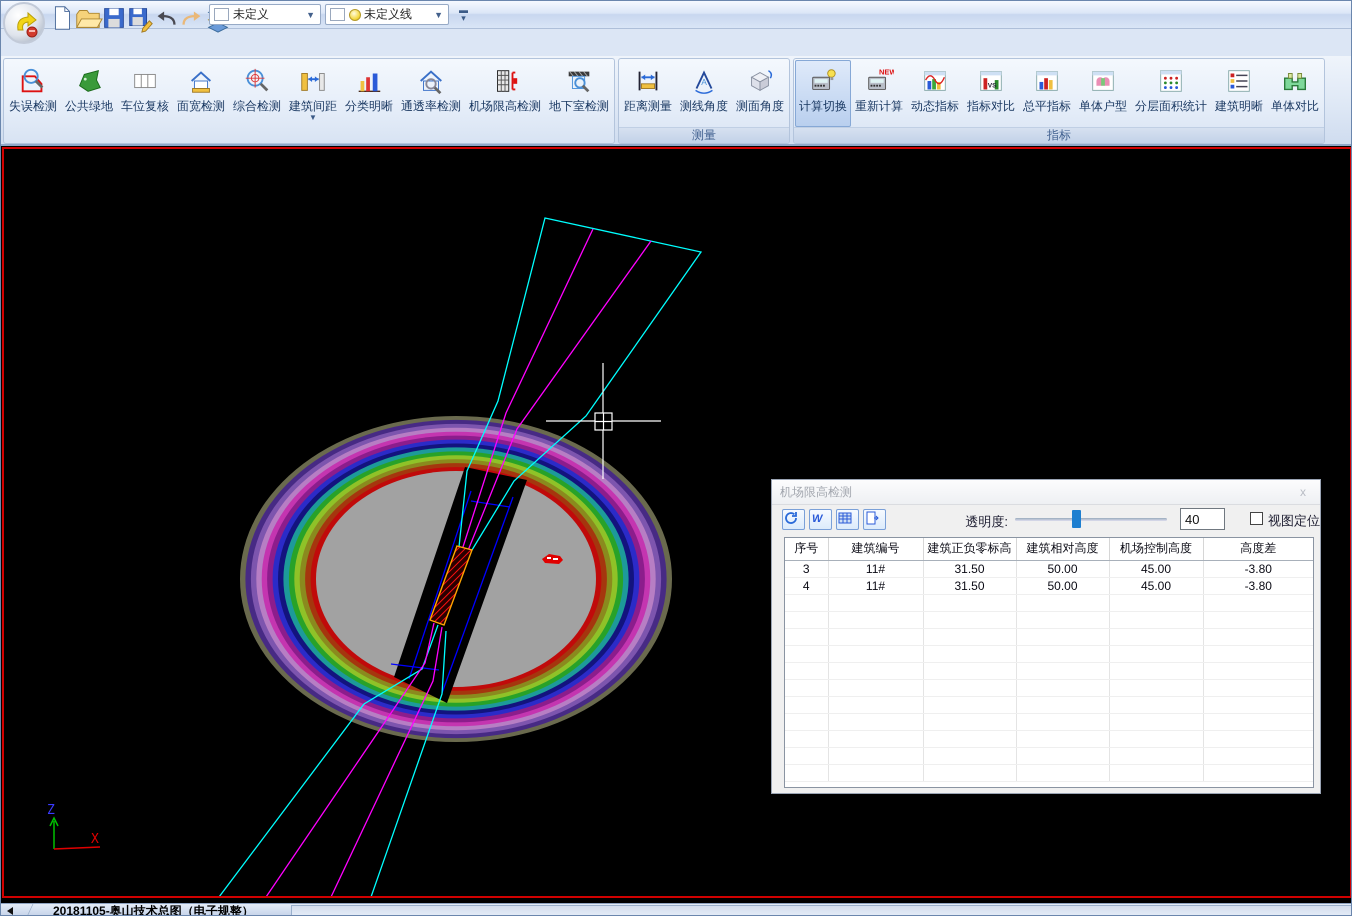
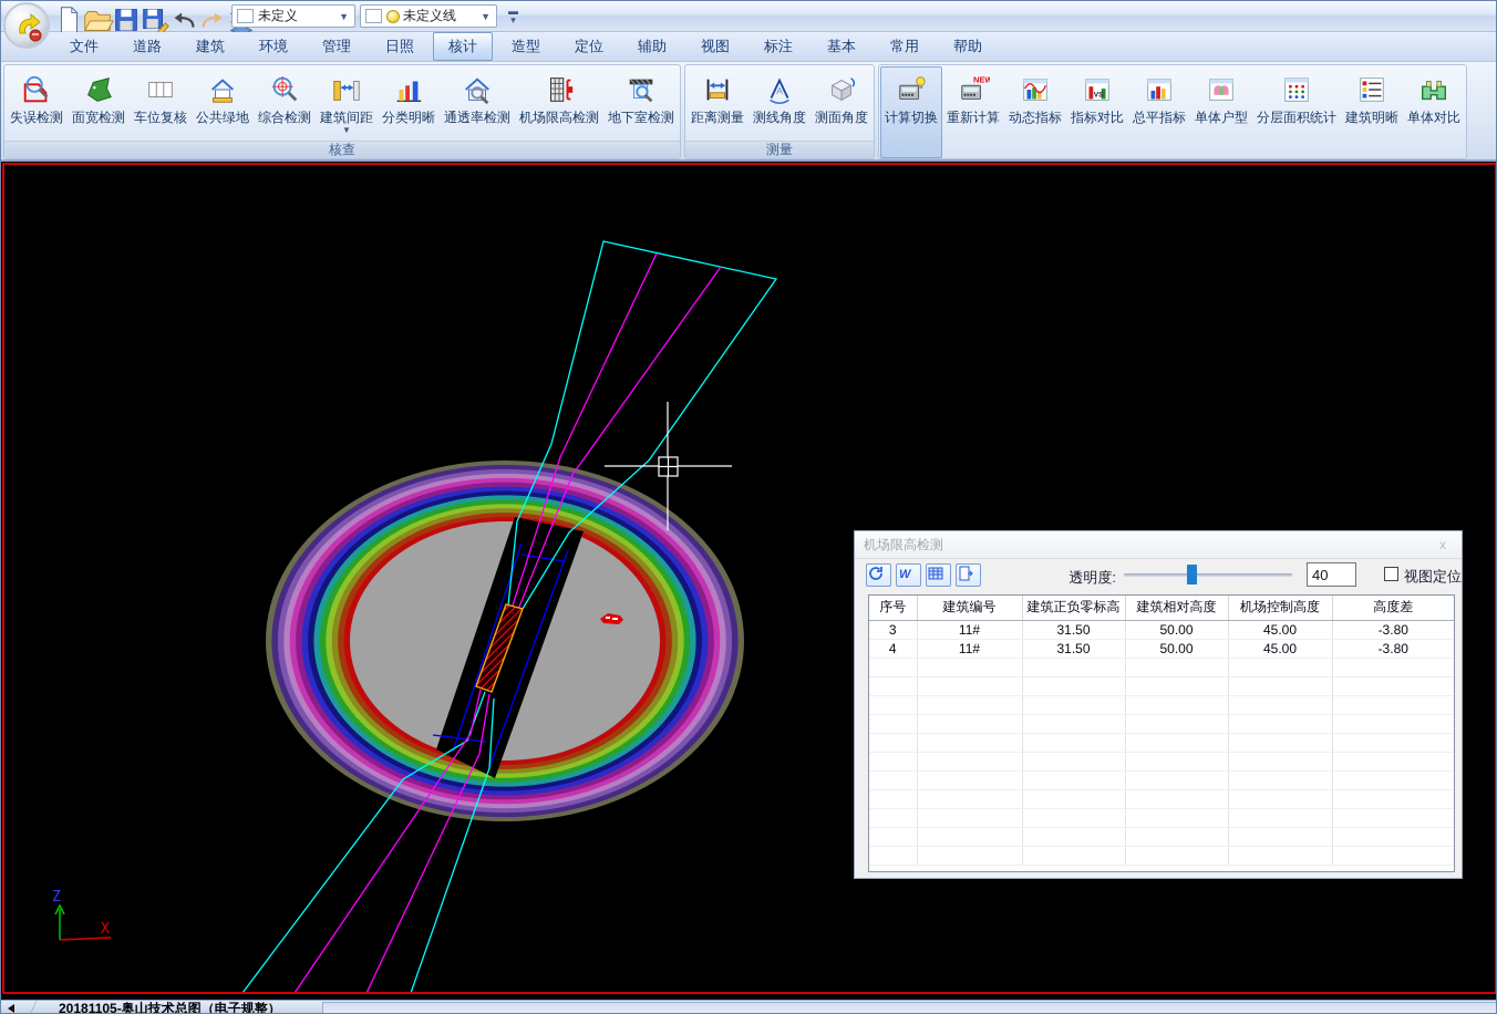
  未定义
  ▼
  未定义线
  ▼
  ▬
  ▾
+ 文件
+ 道路
+ 建筑
+ 环境
+ 管理
+ 日照
+ 核计
+ 造型
+ 定位
+ 辅助
+ 视图
+ 标注
+ 基本
+ 常用
+ 帮助
  失误检测
- 公共绿地
+ 面宽检测
  车位复核
- 面宽检测
+ 公共绿地
  综合检测
  建筑间距
  ▼
  分类明晰
  通透率检测
  机场限高检测
  地下室检测
+ 核查
  距离测量
  A
  测线角度
  测面角度
  测量
  计算切换
  NEW
  重新计算
  动态指标
  指标对比
  总平指标
  单体户型
  分层面积统计
  建筑明晰
  单体对比
- 指标
  Z
  X
  机场限高检测
  x
  W
  透明度:
  40
  视图定位
  序号	建筑编号	建筑正负零标高	建筑相对高度	机场控制高度	高度差
  3	11#	31.50	50.00	45.00	-3.80
  4	11#	31.50	50.00	45.00	-3.80
  20181105-奥山技术总图（电子规整）
